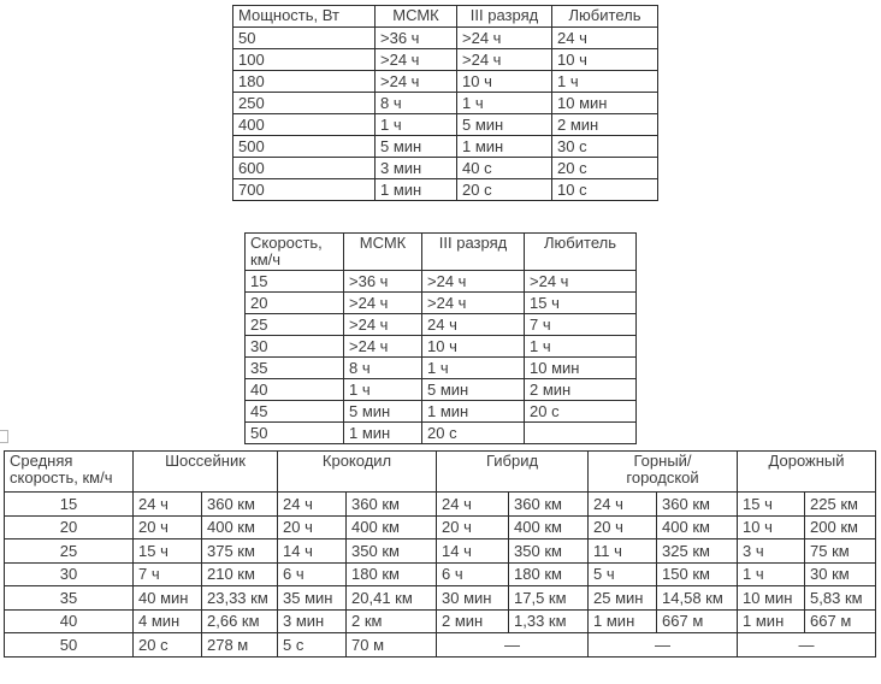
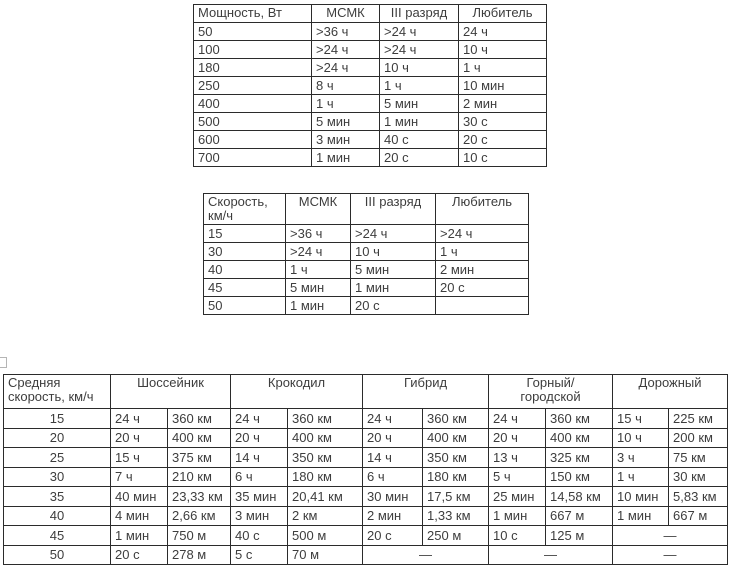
  Мощность, Вт	МСМК	III разряд	Любитель
  50	>36 ч	>24 ч	24 ч
  100	>24 ч	>24 ч	10 ч
  180	>24 ч	10 ч	1 ч
  250	8 ч	1 ч	10 мин
  400	1 ч	5 мин	2 мин
  500	5 мин	1 мин	30 с
  600	3 мин	40 с	20 с
  700	1 мин	20 с	10 с
  Скорость, км/ч	МСМК	III разряд	Любитель
  15	>36 ч	>24 ч	>24 ч
- 20	>24 ч	>24 ч	15 ч
- 25	>24 ч	24 ч	7 ч
  30	>24 ч	10 ч	1 ч
- 35	8 ч	1 ч	10 мин
  40	1 ч	5 мин	2 мин
  45	5 мин	1 мин	20 с
  50	1 мин	20 с
  Средняя скорость, км/ч	Шоссейник	Крокодил	Гибрид	Горный/ городской	Дорожный
  15	24 ч	360 км	24 ч	360 км	24 ч	360 км	24 ч	360 км	15 ч	225 км
  20	20 ч	400 км	20 ч	400 км	20 ч	400 км	20 ч	400 км	10 ч	200 км
- 25	15 ч	375 км	14 ч	350 км	14 ч	350 км	11 ч	325 км	3 ч	75 км
+ 25	15 ч	375 км	14 ч	350 км	14 ч	350 км	13 ч	325 км	3 ч	75 км
  30	7 ч	210 км	6 ч	180 км	6 ч	180 км	5 ч	150 км	1 ч	30 км
  35	40 мин	23,33 км	35 мин	20,41 км	30 мин	17,5 км	25 мин	14,58 км	10 мин	5,83 км
  40	4 мин	2,66 км	3 мин	2 км	2 мин	1,33 км	1 мин	667 м	1 мин	667 м
+ 45	1 мин	750 м	40 с	500 м	20 с	250 м	10 с	125 м	—
  50	20 с	278 м	5 с	70 м	—	—	—
